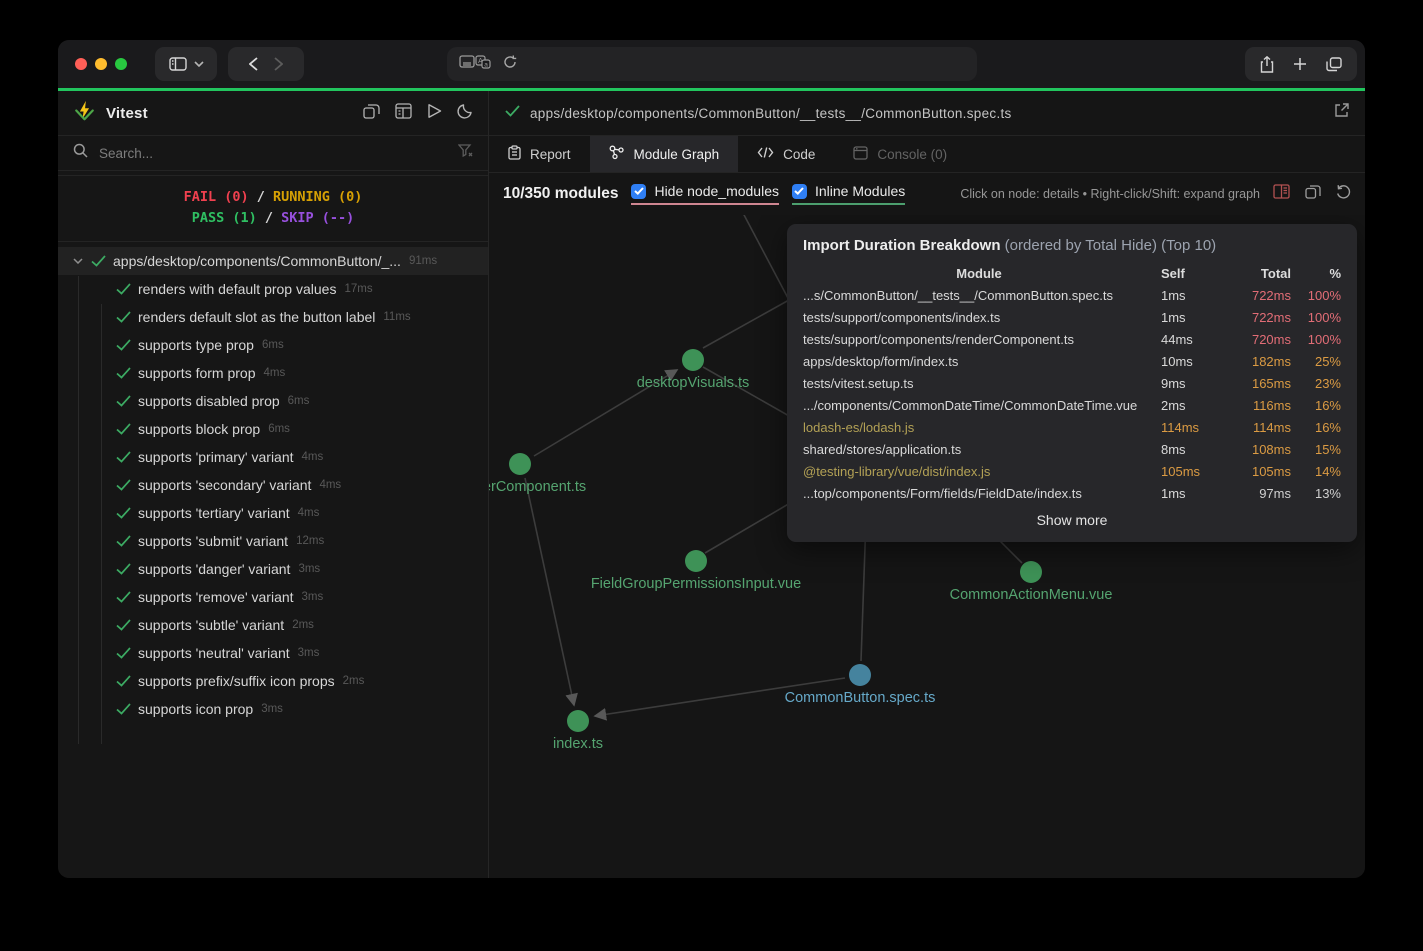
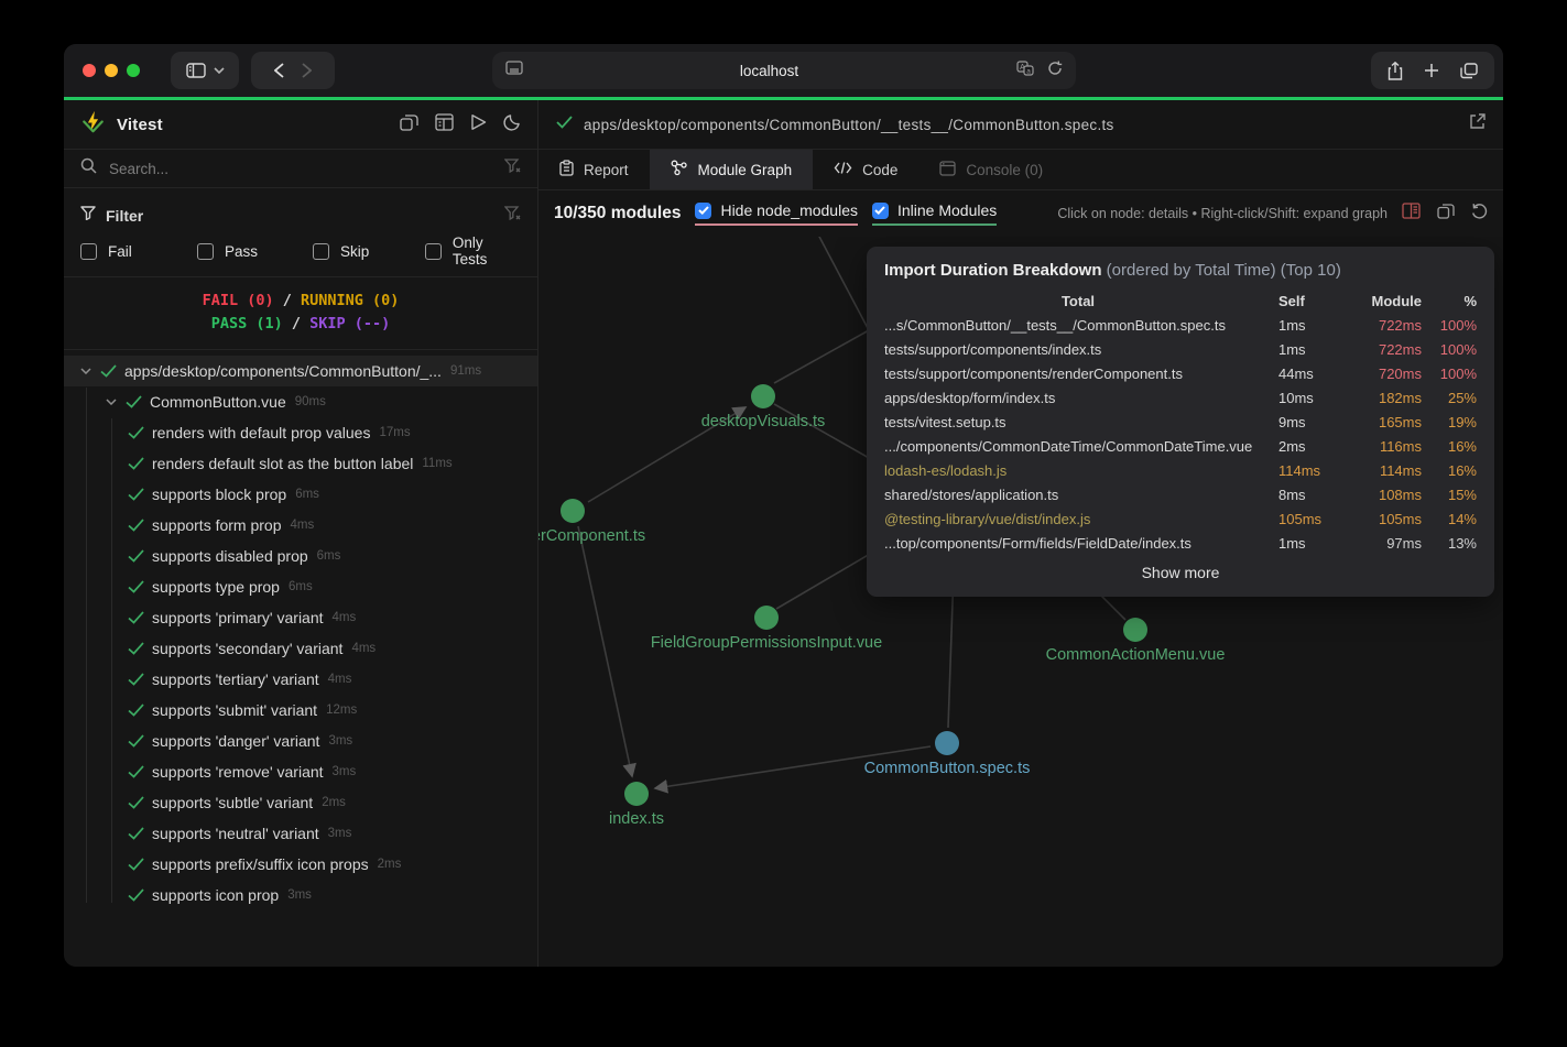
+ localhost
  Vitest
  Search...
+ Filter
+ Fail
+ Pass
+ Skip
+ Only Tests
  FAIL (0) / RUNNING (0)
  PASS (1) / SKIP (--)
  apps/desktop/components/CommonButton/_...
  91ms
+ CommonButton.vue
+ 90ms
  renders with default prop values
  17ms
  renders default slot as the button label
  11ms
- supports type prop
+ supports block prop
  6ms
  supports form prop
  4ms
  supports disabled prop
  6ms
- supports block prop
+ supports type prop
  6ms
  supports 'primary' variant
  4ms
  supports 'secondary' variant
  4ms
  supports 'tertiary' variant
  4ms
  supports 'submit' variant
  12ms
  supports 'danger' variant
  3ms
  supports 'remove' variant
  3ms
  supports 'subtle' variant
  2ms
  supports 'neutral' variant
  3ms
  supports prefix/suffix icon props
  2ms
  supports icon prop
  3ms
  apps/desktop/components/CommonButton/__tests__/CommonButton.spec.ts
  Report
  Module Graph
  Code
  Console (0)
  10/350 modules
  Hide node_modules
  Inline Modules
  Click on node: details • Right-click/Shift: expand graph
  desktopVisuals.ts
  rComponent.ts
  FieldGroupPermissionsInput.vue
  CommonActionMenu.vue
  CommonButton.spec.ts
  index.ts
- Import Duration Breakdown (ordered by Total Hide) (Top 10)
+ Import Duration Breakdown (ordered by Total Time) (Top 10)
- Module
+ Total
  Self
- Total
+ Module
  %
  ...s/CommonButton/__tests__/CommonButton.spec.ts
  1ms
  722ms
  100%
  tests/support/components/index.ts
  1ms
  722ms
  100%
  tests/support/components/renderComponent.ts
  44ms
  720ms
  100%
  apps/desktop/form/index.ts
  10ms
  182ms
  25%
  tests/vitest.setup.ts
  9ms
  165ms
- 23%
+ 19%
  .../components/CommonDateTime/CommonDateTime.vue
  2ms
  116ms
  16%
  lodash-es/lodash.js
  114ms
  114ms
  16%
  shared/stores/application.ts
  8ms
  108ms
  15%
  @testing-library/vue/dist/index.js
  105ms
  105ms
  14%
  ...top/components/Form/fields/FieldDate/index.ts
  1ms
  97ms
  13%
  Show more
